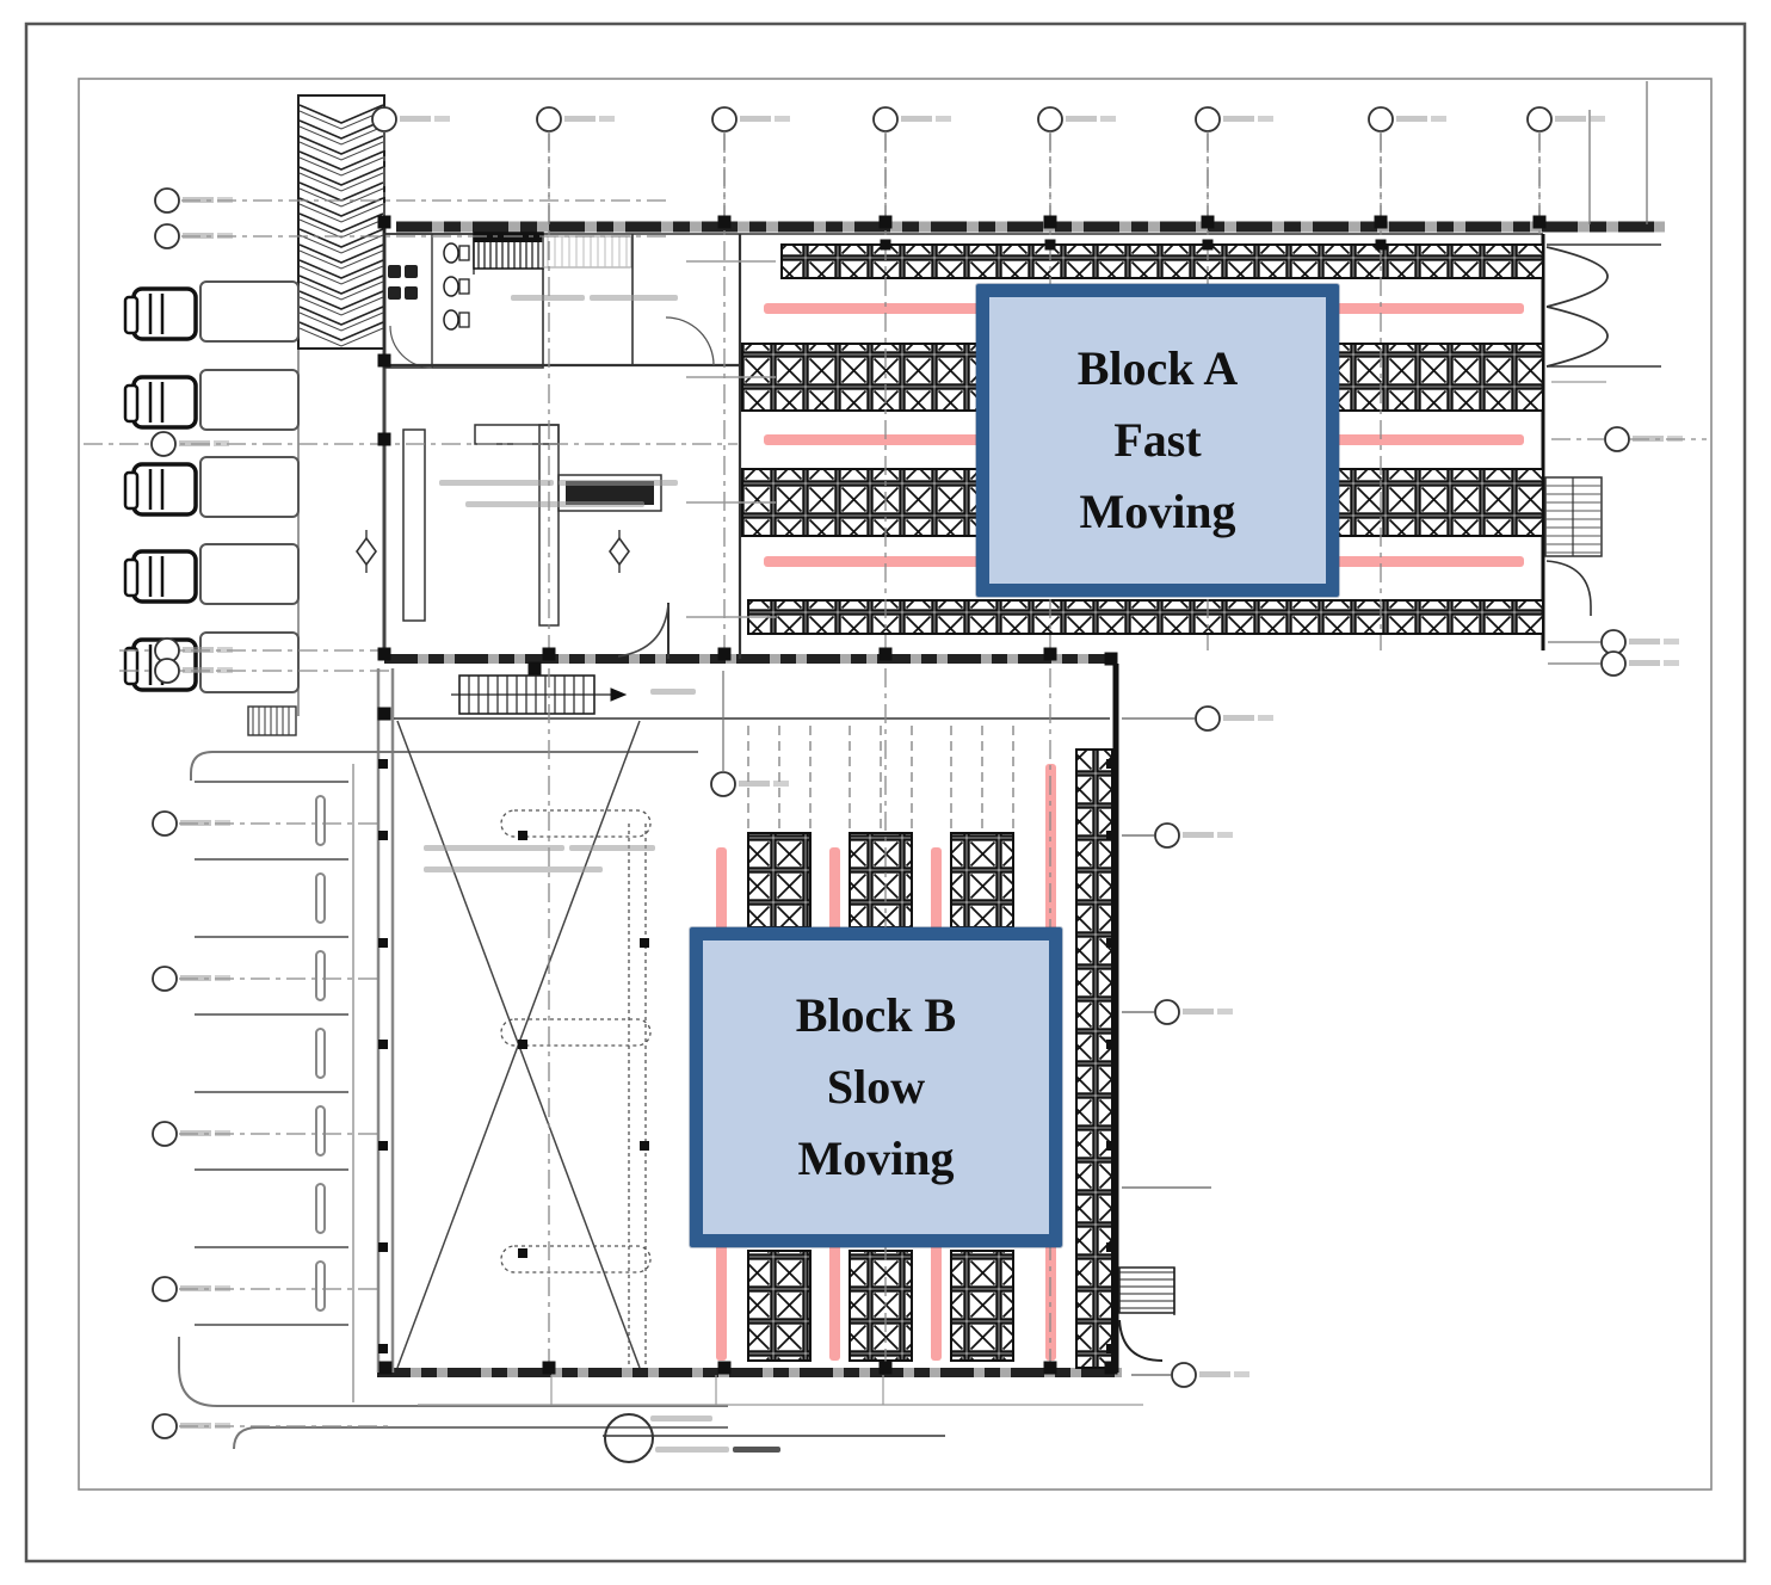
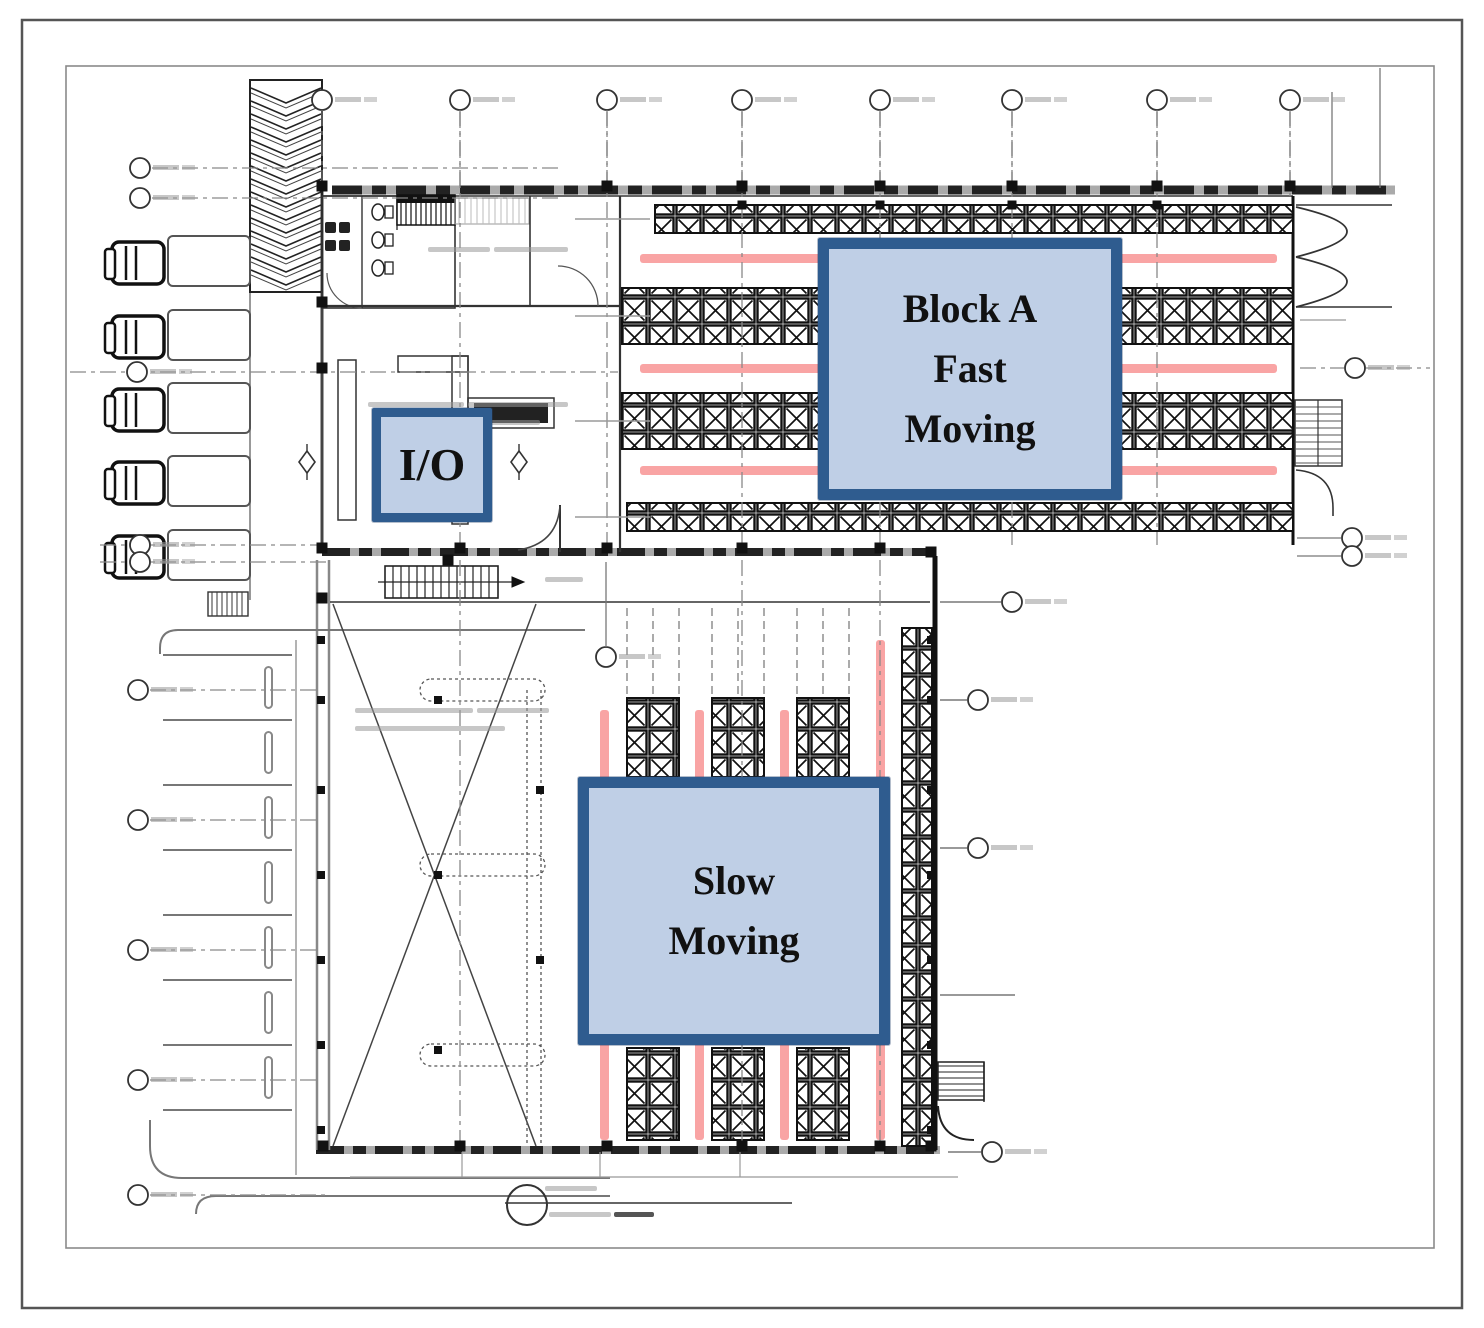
  Block A
  Fast
  Moving
- Block B
  Slow
  Moving
+ I/O
